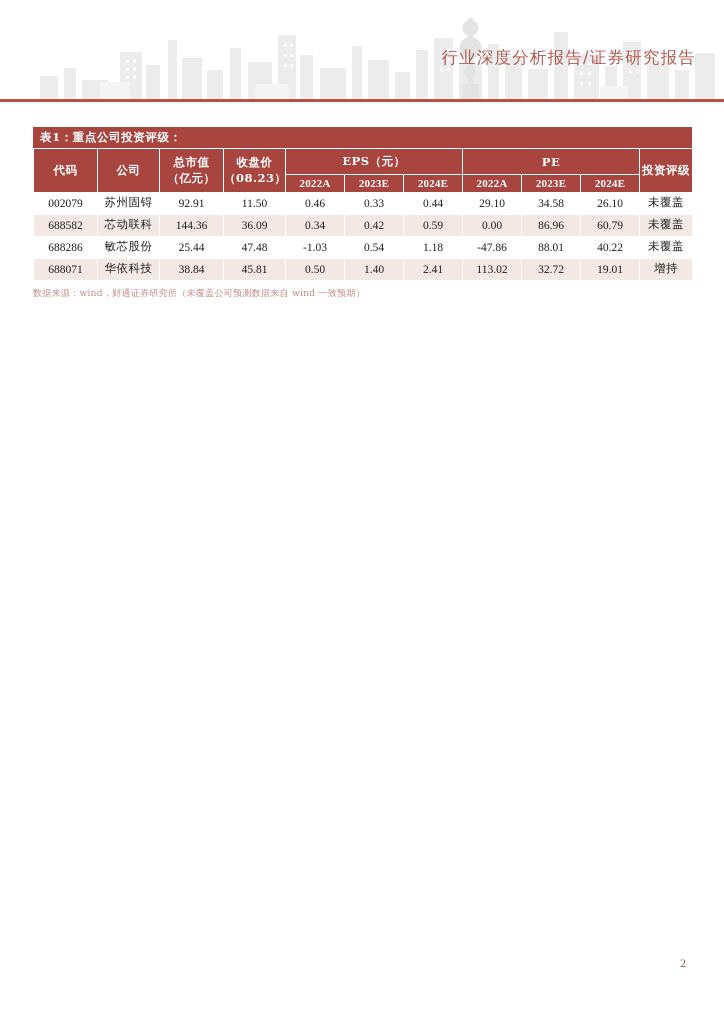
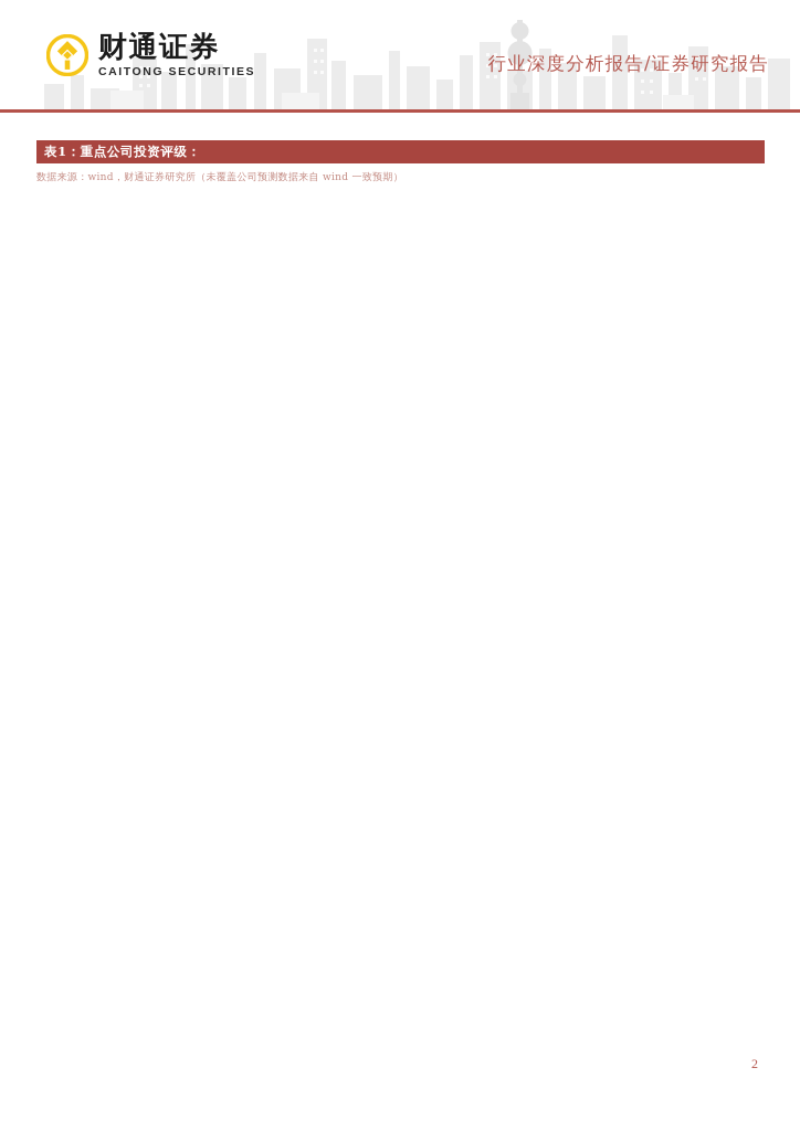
+ 财通证券
+ CAITONG SECURITIES
  行业深度分析报告/证券研究报告
  表1：重点公司投资评级：
- 代码	公司	总市值 （亿元）	收盘价 （08.23）	EPS（元）	PE	投资评级
- 2022A	2023E	2024E	2022A	2023E	2024E
- 002079	苏州固锝	92.91	11.50	0.46	0.33	0.44	29.10	34.58	26.10	未覆盖
- 688582	芯动联科	144.36	36.09	0.34	0.42	0.59	0.00	86.96	60.79	未覆盖
- 688286	敏芯股份	25.44	47.48	-1.03	0.54	1.18	-47.86	88.01	40.22	未覆盖
- 688071	华依科技	38.84	45.81	0.50	1.40	2.41	113.02	32.72	19.01	增持
  数据来源：wind，财通证券研究所（未覆盖公司预测数据来自 wind 一致预期）
  2
